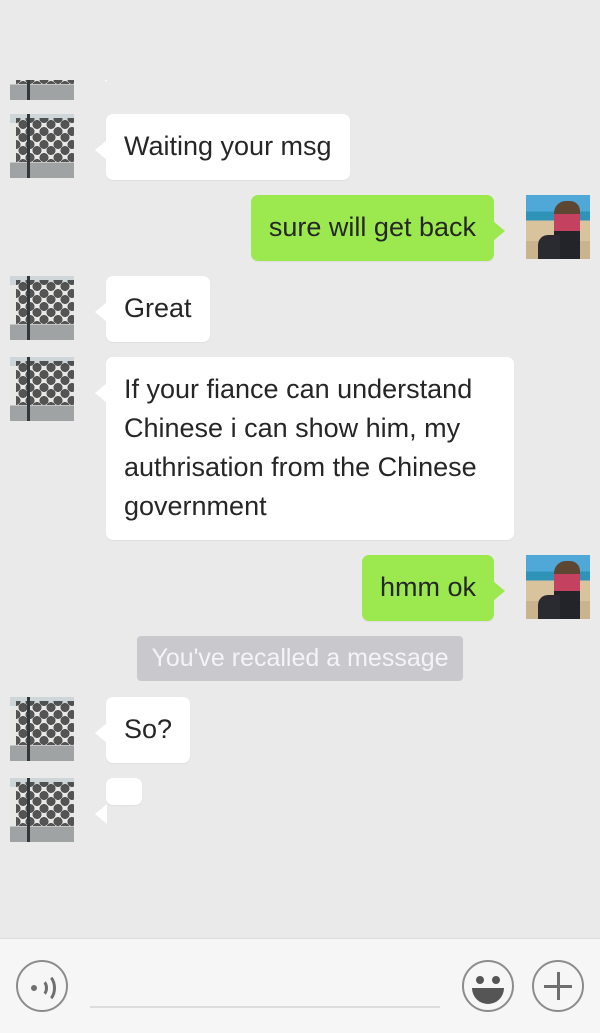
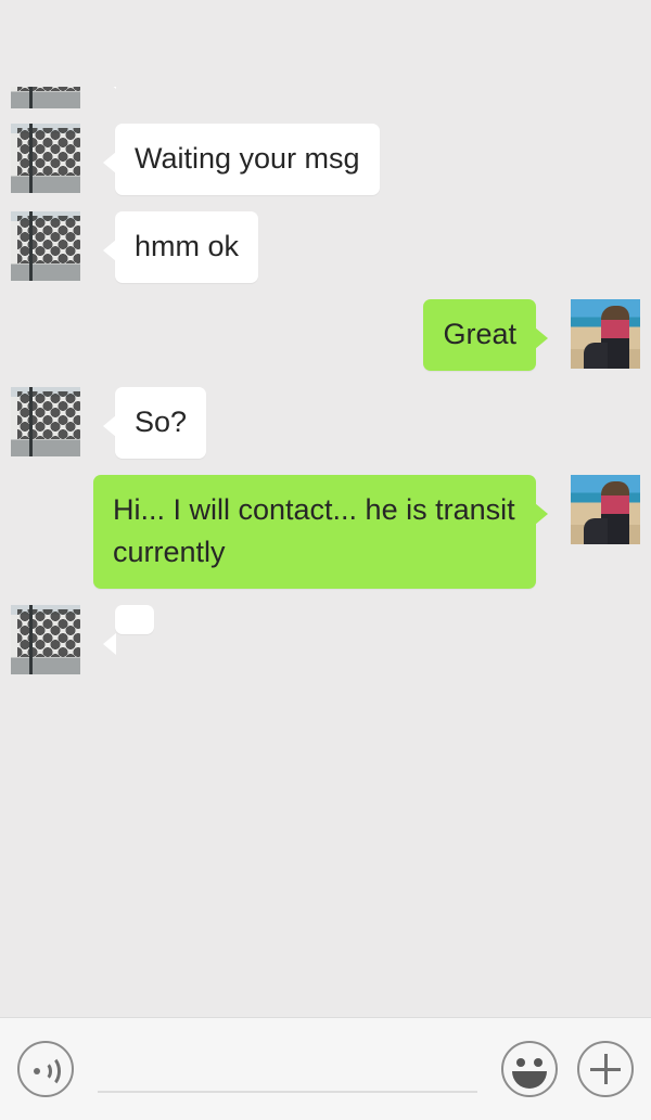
  Waiting your msg
- sure will get back
- Great
+ hmm ok
- If your fiance can understand Chinese i can show him, my authrisation from the Chinese government
- hmm ok
+ Great
- You've recalled a message
  So?
+ Hi... I will contact... he is transit currently
